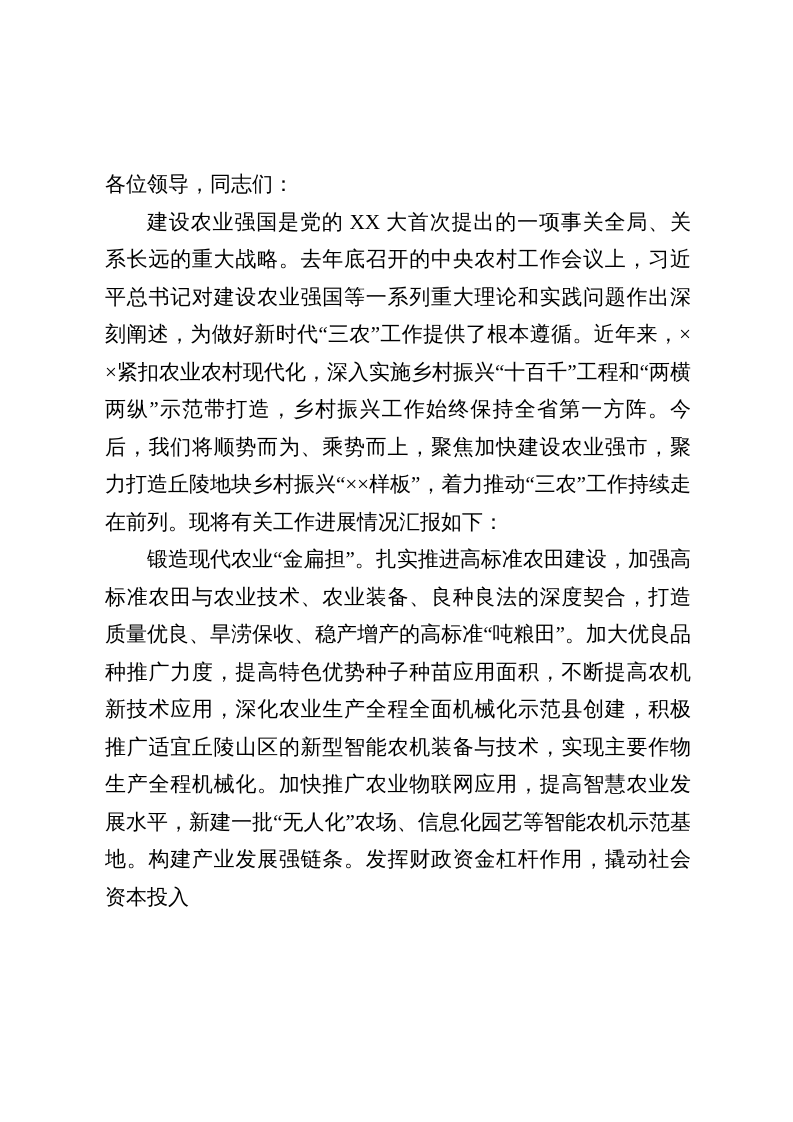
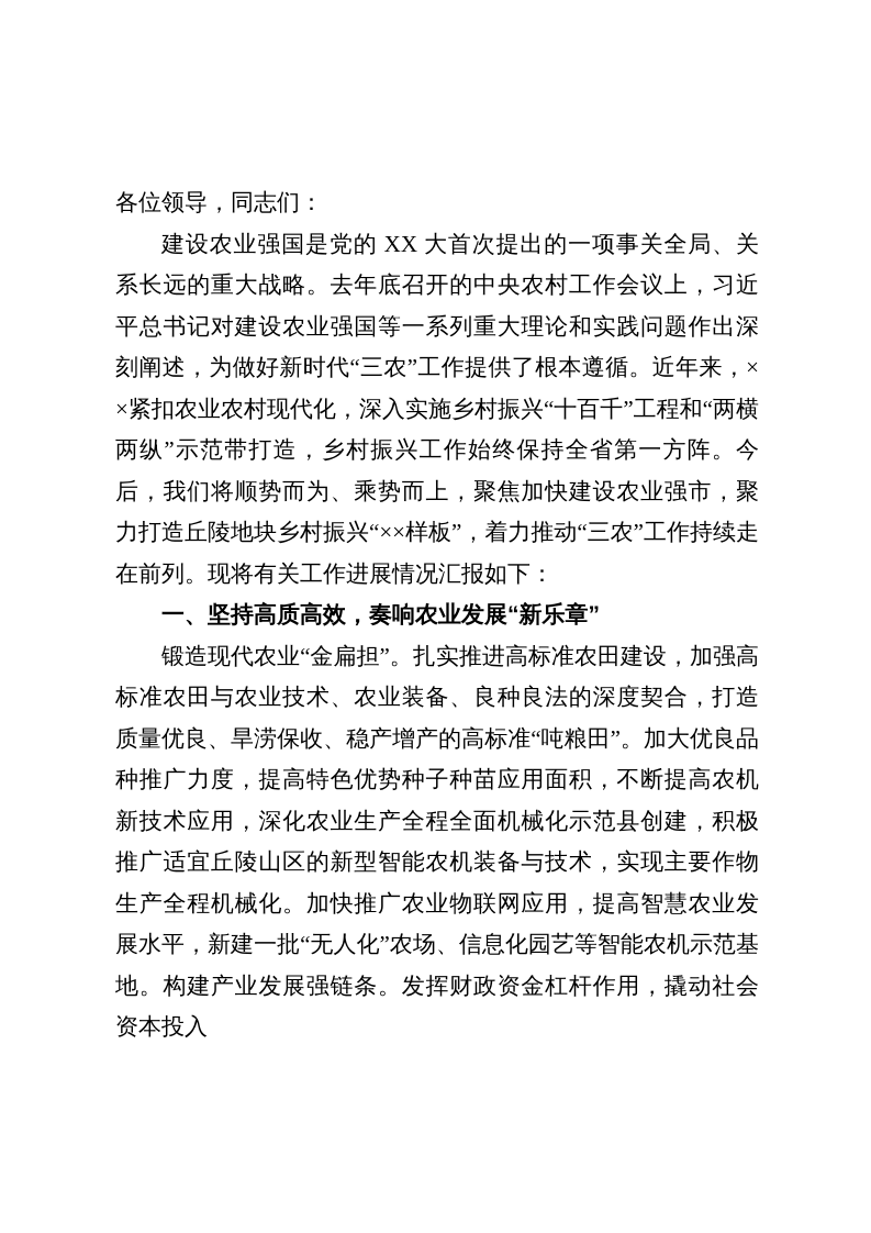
  各位领导，同志们：
  建设农业强国是党的 XX 大首次提出的一项事关全局、关系长远的重大战略。去年底召开的中央农村工作会议上，习近平总书记对建设农业强国等一系列重大理论和实践问题作出深刻阐述，为做好新时代“三农”工作提供了根本遵循。近年来，××紧扣农业农村现代化，深入实施乡村振兴“十百千”工程和“两横两纵”示范带打造，乡村振兴工作始终保持全省第一方阵。今后，我们将顺势而为、乘势而上，聚焦加快建设农业强市，聚力打造丘陵地块乡村振兴“××样板”，着力推动“三农”工作持续走在前列。现将有关工作进展情况汇报如下：
+ 一、坚持高质高效，奏响农业发展“新乐章”
  锻造现代农业“金扁担”。扎实推进高标准农田建设，加强高标准农田与农业技术、农业装备、良种良法的深度契合，打造质量优良、旱涝保收、稳产增产的高标准“吨粮田”。加大优良品种推广力度，提高特色优势种子种苗应用面积，不断提高农机新技术应用，深化农业生产全程全面机械化示范县创建，积极推广适宜丘陵山区的新型智能农机装备与技术，实现主要作物生产全程机械化。加快推广农业物联网应用，提高智慧农业发展水平，新建一批“无人化”农场、信息化园艺等智能农机示范基地。构建产业发展强链条。发挥财政资金杠杆作用，撬动社会资本投入
